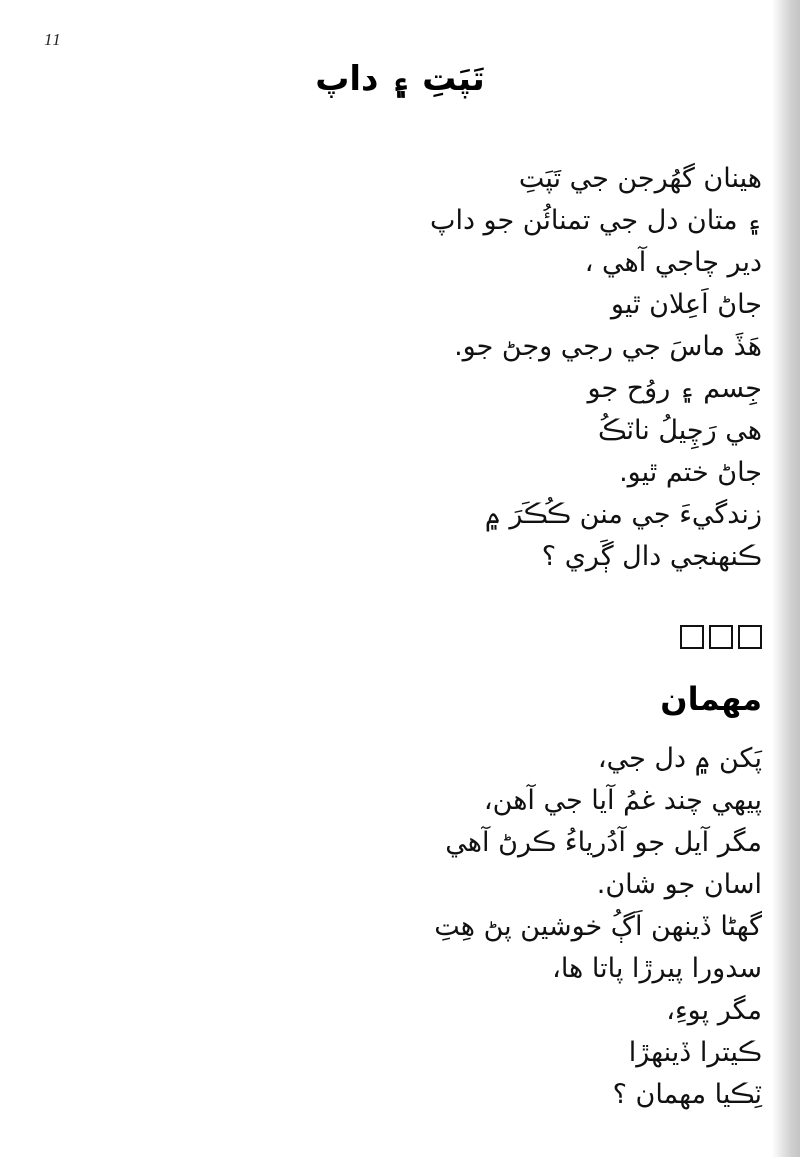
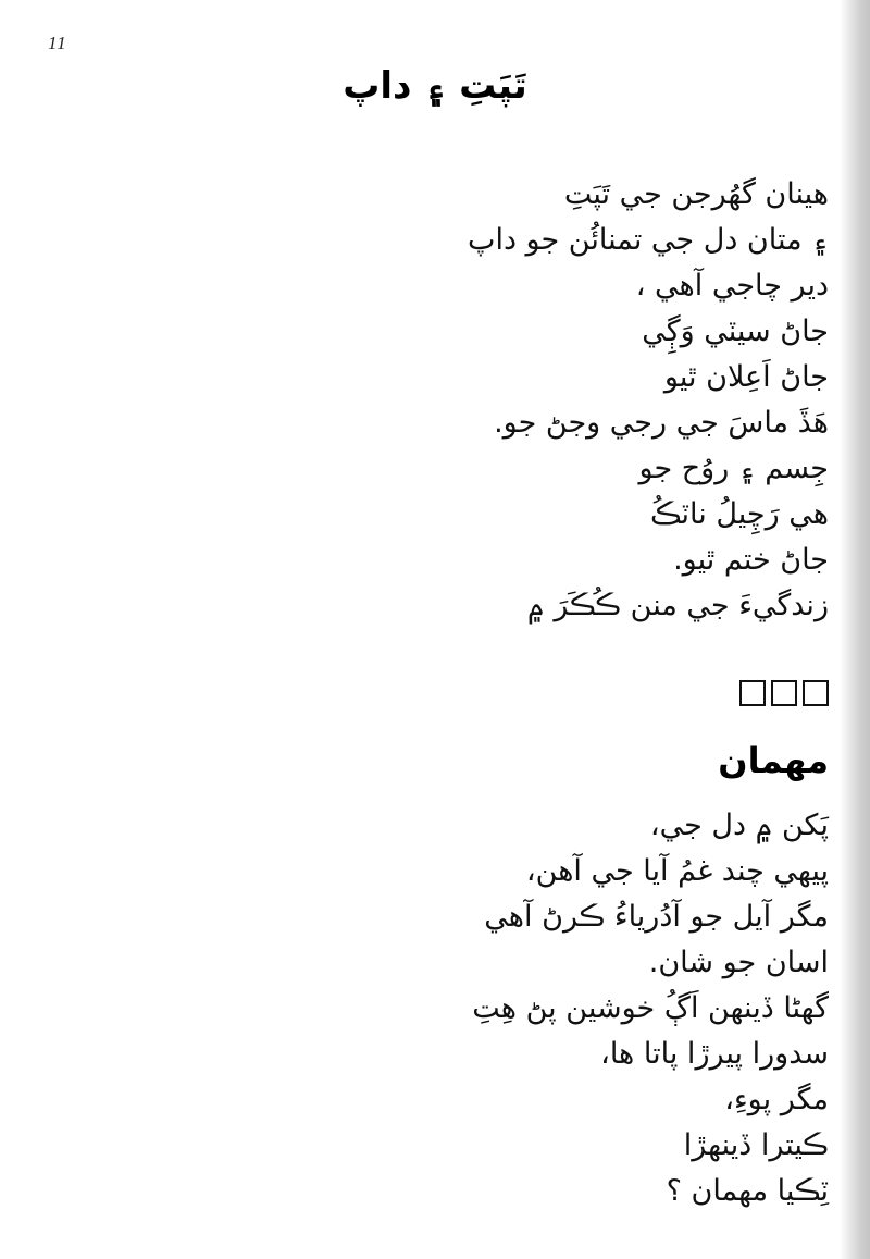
  11
  تَپَتِ ۽ داپ
  هينان گهُرجن جي تَپَتِ
  ۽ متان دل جي تمنائُن جو داپ
  دير چاجي آهي ،
+ جاڻ سيٽي وَڳِي
  جاڻ اَعِلان ٿيو
  هَڏَ ماسَ جي رجي وجڻ جو.
  جِسم ۽ روُح جو
  هي رَچِيلُ ناٽڪُ
  جاڻ ختم ٿيو.
  زندگيءَ جي منن ڪُڪَرَ ۾
- ڪنهنجي دال ڳَري ؟
  مهمان
  پَکن ۾ دل جي،
  پيهي چند غمُ آيا جي آهن،
  مگر آيل جو آدُرياءُ ڪرڻ آهي
  اسان جو شان.
  گهڻا ڏينهن اَڳُ خوشين پڻ هِتِ
  سدورا پيرڙا پاتا ها،
  مگر پوءِ،
  ڪيترا ڏينهڙا
  ٽِڪيا مهمان ؟
